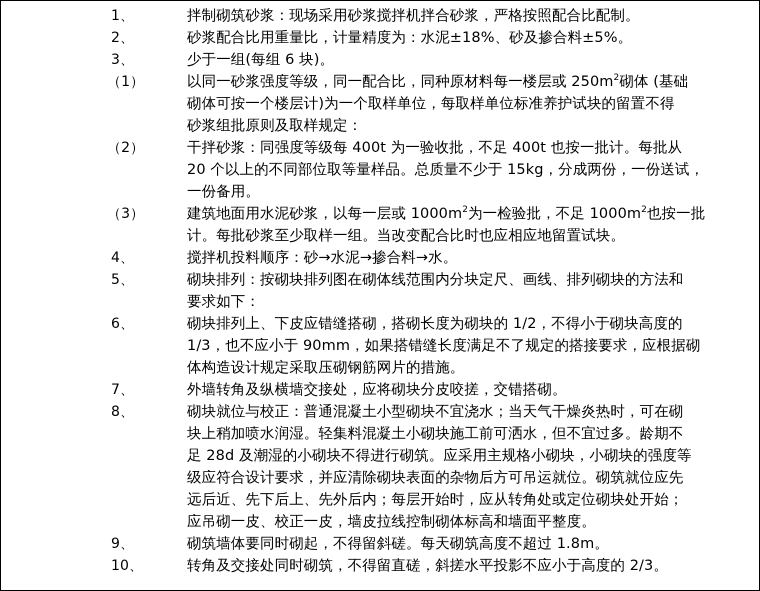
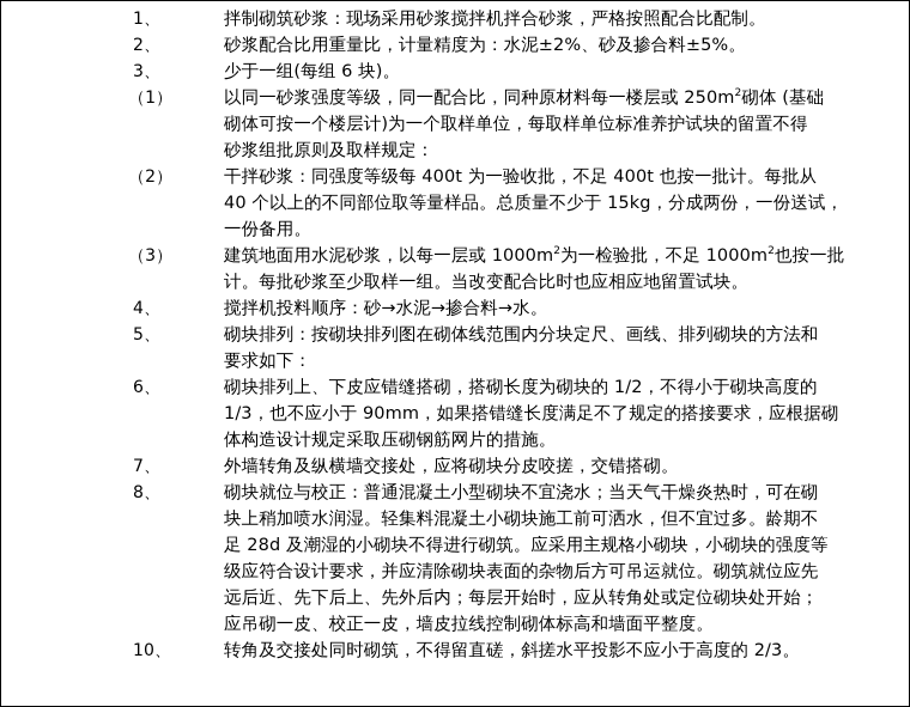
  1、
  拌制砌筑砂浆：现场采用砂浆搅拌机拌合砂浆，严格按照配合比配制。
  2、
- 砂浆配合比用重量比，计量精度为：水泥±18%、砂及掺合料±5%。
+ 砂浆配合比用重量比，计量精度为：水泥±2%、砂及掺合料±5%。
  3、
  少于一组(每组 6 块)。
  （1）
  以同一砂浆强度等级，同一配合比，同种原材料每一楼层或 250m2砌体 (基础
  砌体可按一个楼层计)为一个取样单位，每取样单位标准养护试块的留置不得
  砂浆组批原则及取样规定：
  （2）
  干拌砂浆：同强度等级每 400t 为一验收批，不足 400t 也按一批计。每批从
- 20 个以上的不同部位取等量样品。总质量不少于 15kg，分成两份，一份送试，
+ 40 个以上的不同部位取等量样品。总质量不少于 15kg，分成两份，一份送试，
  一份备用。
  （3）
  建筑地面用水泥砂浆，以每一层或 1000m2为一检验批，不足 1000m2也按一批
  计。每批砂浆至少取样一组。当改变配合比时也应相应地留置试块。
  4、
  搅拌机投料顺序：砂→水泥→掺合料→水。
  5、
  砌块排列：按砌块排列图在砌体线范围内分块定尺、画线、排列砌块的方法和
  要求如下：
  6、
  砌块排列上、下皮应错缝搭砌，搭砌长度为砌块的 1/2，不得小于砌块高度的
  1/3，也不应小于 90mm，如果搭错缝长度满足不了规定的搭接要求，应根据砌
  体构造设计规定采取压砌钢筋网片的措施。
  7、
  外墙转角及纵横墙交接处，应将砌块分皮咬搓，交错搭砌。
  8、
  砌块就位与校正：普通混凝土小型砌块不宜浇水；当天气干燥炎热时，可在砌
  块上稍加喷水润湿。轻集料混凝土小砌块施工前可洒水，但不宜过多。龄期不
  足 28d 及潮湿的小砌块不得进行砌筑。应采用主规格小砌块，小砌块的强度等
  级应符合设计要求，并应清除砌块表面的杂物后方可吊运就位。砌筑就位应先
  远后近、先下后上、先外后内；每层开始时，应从转角处或定位砌块处开始；
  应吊砌一皮、校正一皮，墙皮拉线控制砌体标高和墙面平整度。
- 9、
- 砌筑墙体要同时砌起，不得留斜磋。每天砌筑高度不超过 1.8m。
  10、
  转角及交接处同时砌筑，不得留直磋，斜搓水平投影不应小于高度的 2/3。
